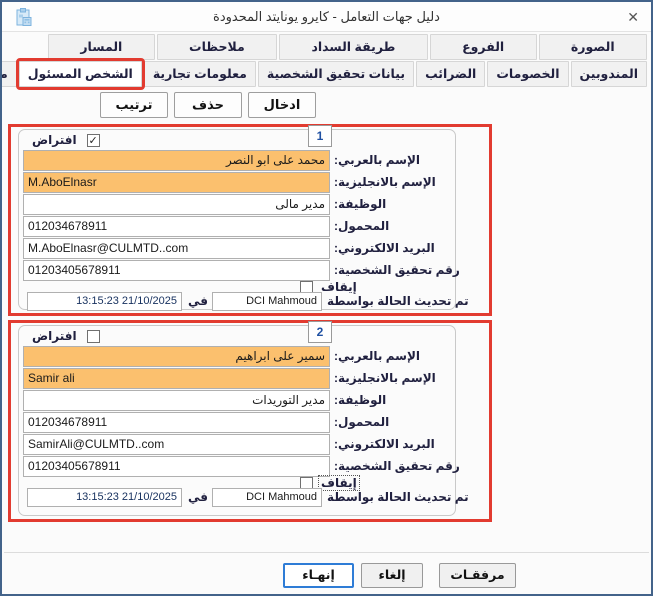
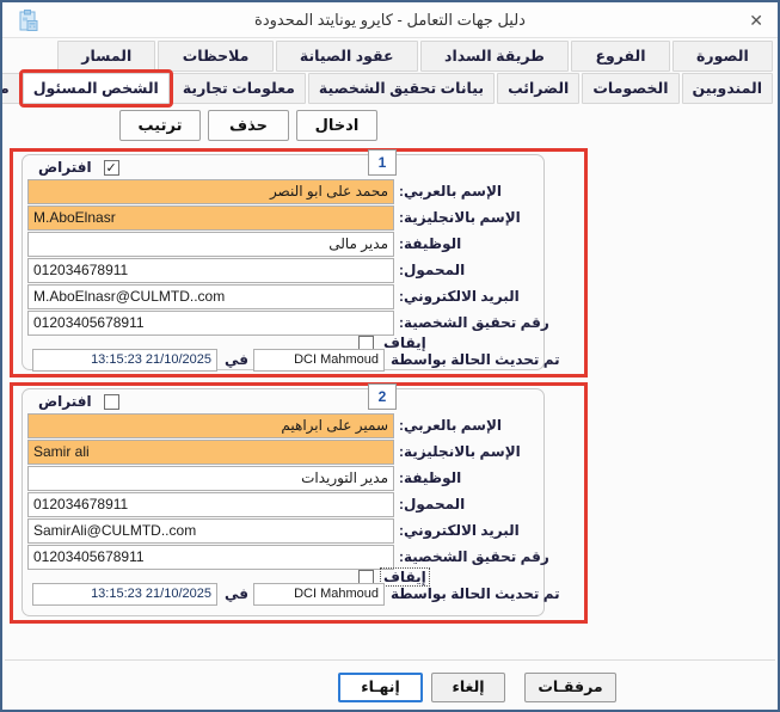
  دليل جهات التعامل - كايرو يونايتد المحدودة
  ✕
  الصورة
  الفروع
  طريقة السداد
+ عقود الصيانة
  ملاحظات
  المسار
  المندوبين
  الخصومات
  الضرائب
  بيانات تحقيق الشخصية
  معلومات تجارية
  الشخص المسئول
  ادخال
  حذف
  ترتيب
  1
  افتراض
  ✓
  محمد على ابو النصر
  الإسم بالعربي:
  M.AboElnasr
  الإسم بالانجليزية:
  مدير مالى
  الوظيفة:
  012034678911
  المحمول:
  M.AboElnasr@CULMTD..com
  البريد الالكتروني:
  01203405678911
  رقم تحقيق الشخصية:
  إيقاف
  13:15:23 21/10/2025
  في
  DCI Mahmoud
  تم تحديث الحالة بواسطة
  2
  افتراض
  سمير على ابراهيم
  الإسم بالعربي:
  Samir ali
  الإسم بالانجليزية:
  مدير التوريدات
  الوظيفة:
  012034678911
  المحمول:
  SamirAli@CULMTD..com
  البريد الالكتروني:
  01203405678911
  رقم تحقيق الشخصية:
  إيقاف
  13:15:23 21/10/2025
  في
  DCI Mahmoud
  تم تحديث الحالة بواسطة
  مرفقـات
  إلغاء
  إنهـاء
